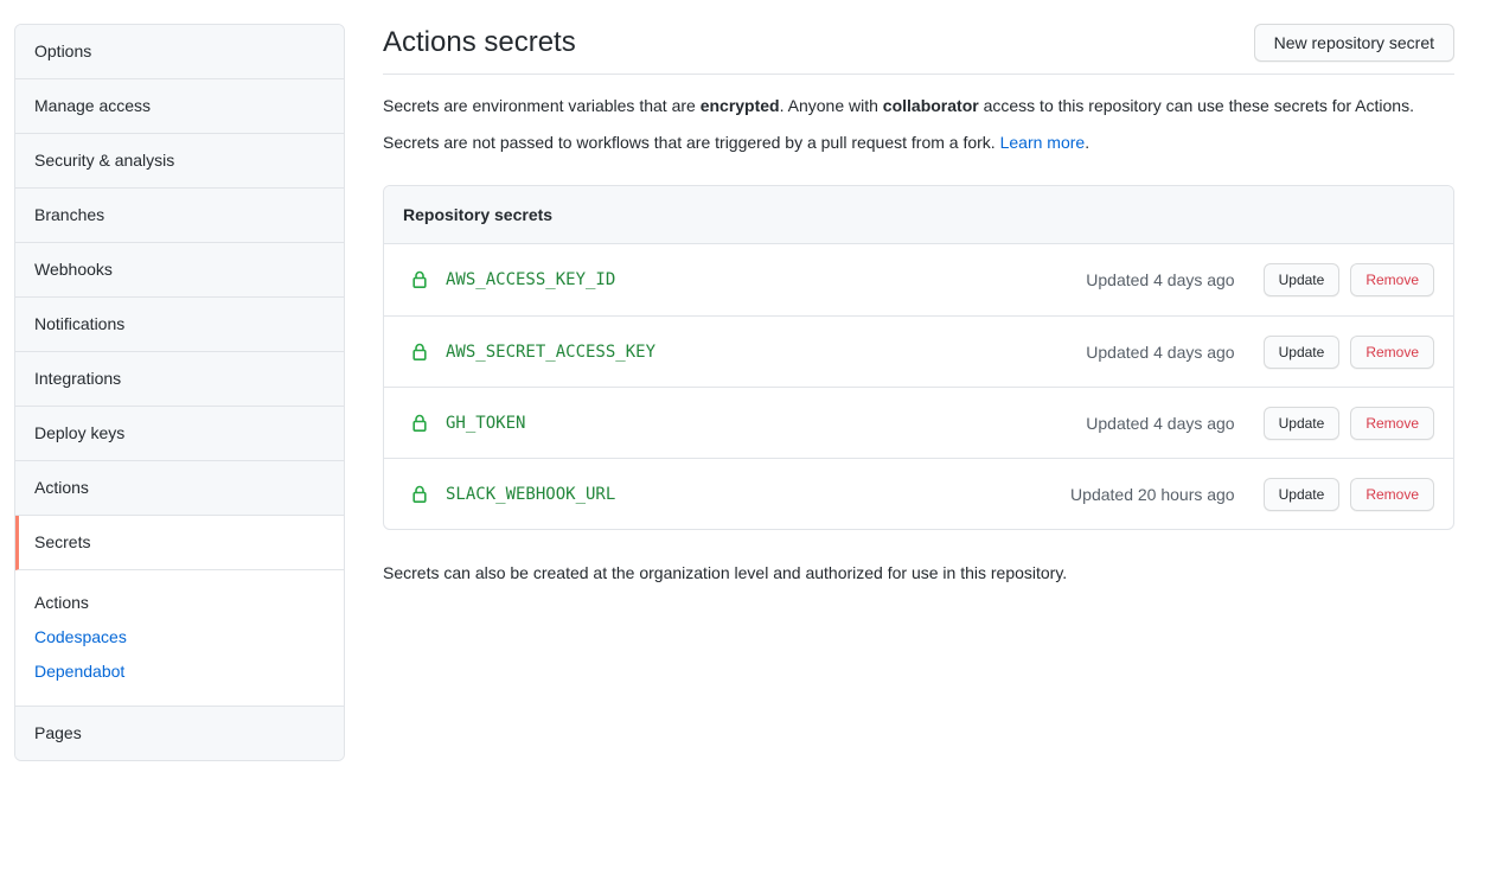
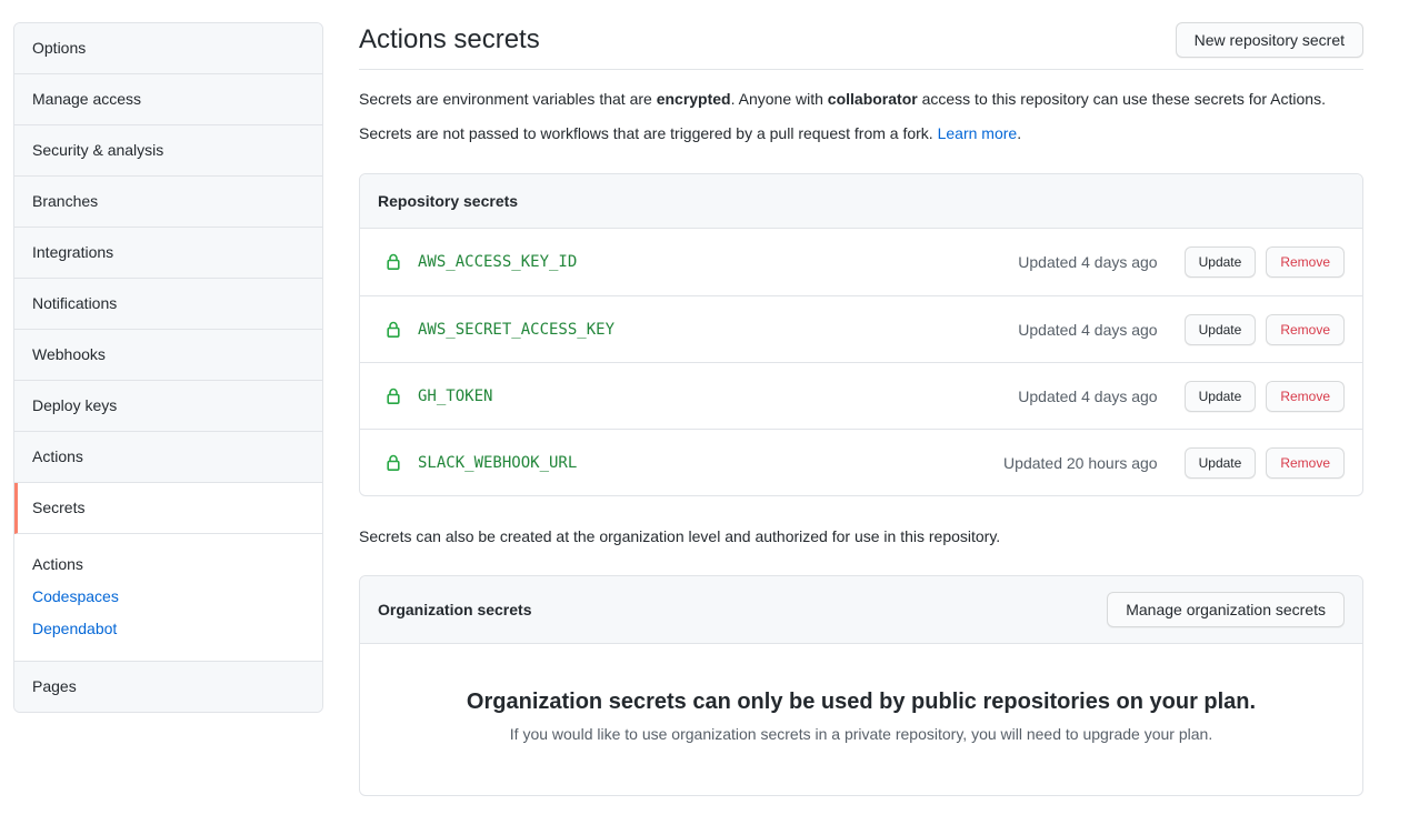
  Options
  Manage access
  Security & analysis
  Branches
- Webhooks
+ Integrations
  Notifications
- Integrations
+ Webhooks
  Deploy keys
  Actions
  Secrets
  Actions
  Codespaces
  Dependabot
  Pages
  Actions secrets
  New repository secret
  Secrets are environment variables that are encrypted. Anyone with collaborator access to this repository can use these secrets for Actions.
  Secrets are not passed to workflows that are triggered by a pull request from a fork. Learn more.
  Repository secrets
  AWS_ACCESS_KEY_ID
  Updated 4 days ago
  Update
  Remove
  AWS_SECRET_ACCESS_KEY
  Updated 4 days ago
  Update
  Remove
  GH_TOKEN
  Updated 4 days ago
  Update
  Remove
  SLACK_WEBHOOK_URL
  Updated 20 hours ago
  Update
  Remove
  Secrets can also be created at the organization level and authorized for use in this repository.
+ Organization secrets
+ Manage organization secrets
+ Organization secrets can only be used by public repositories on your plan.
+ If you would like to use organization secrets in a private repository, you will need to upgrade your plan.
